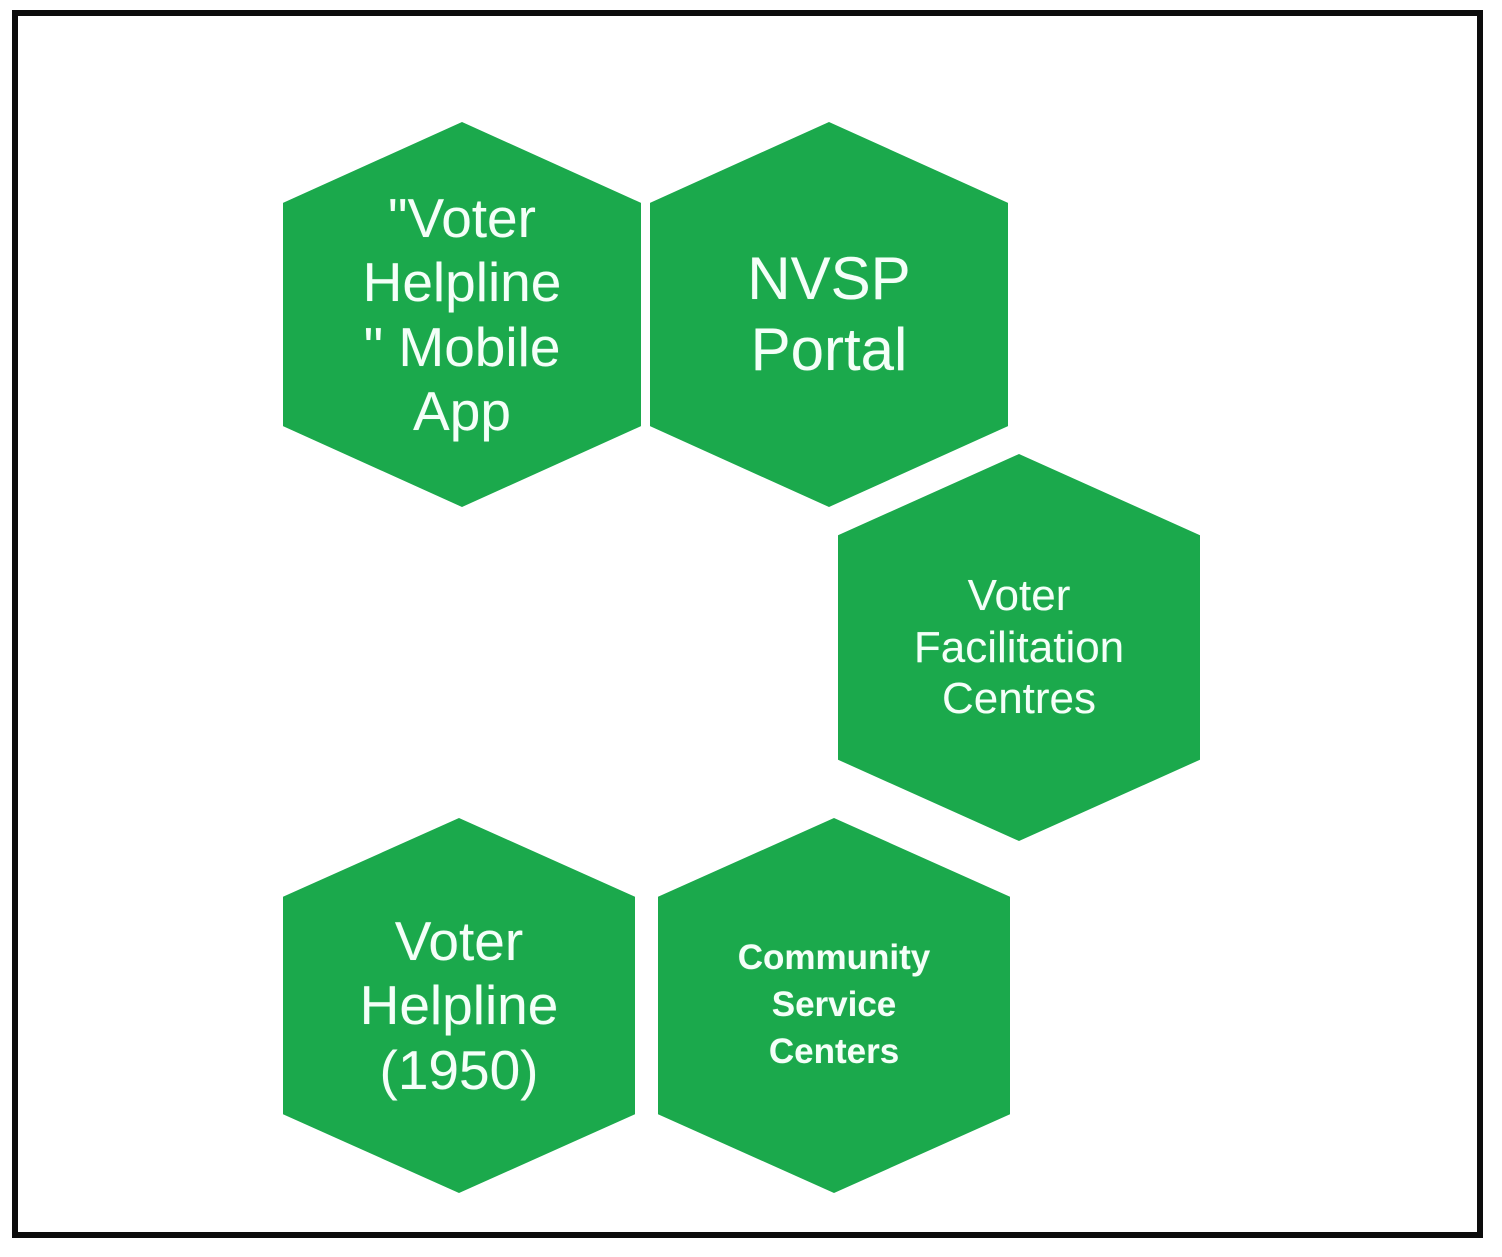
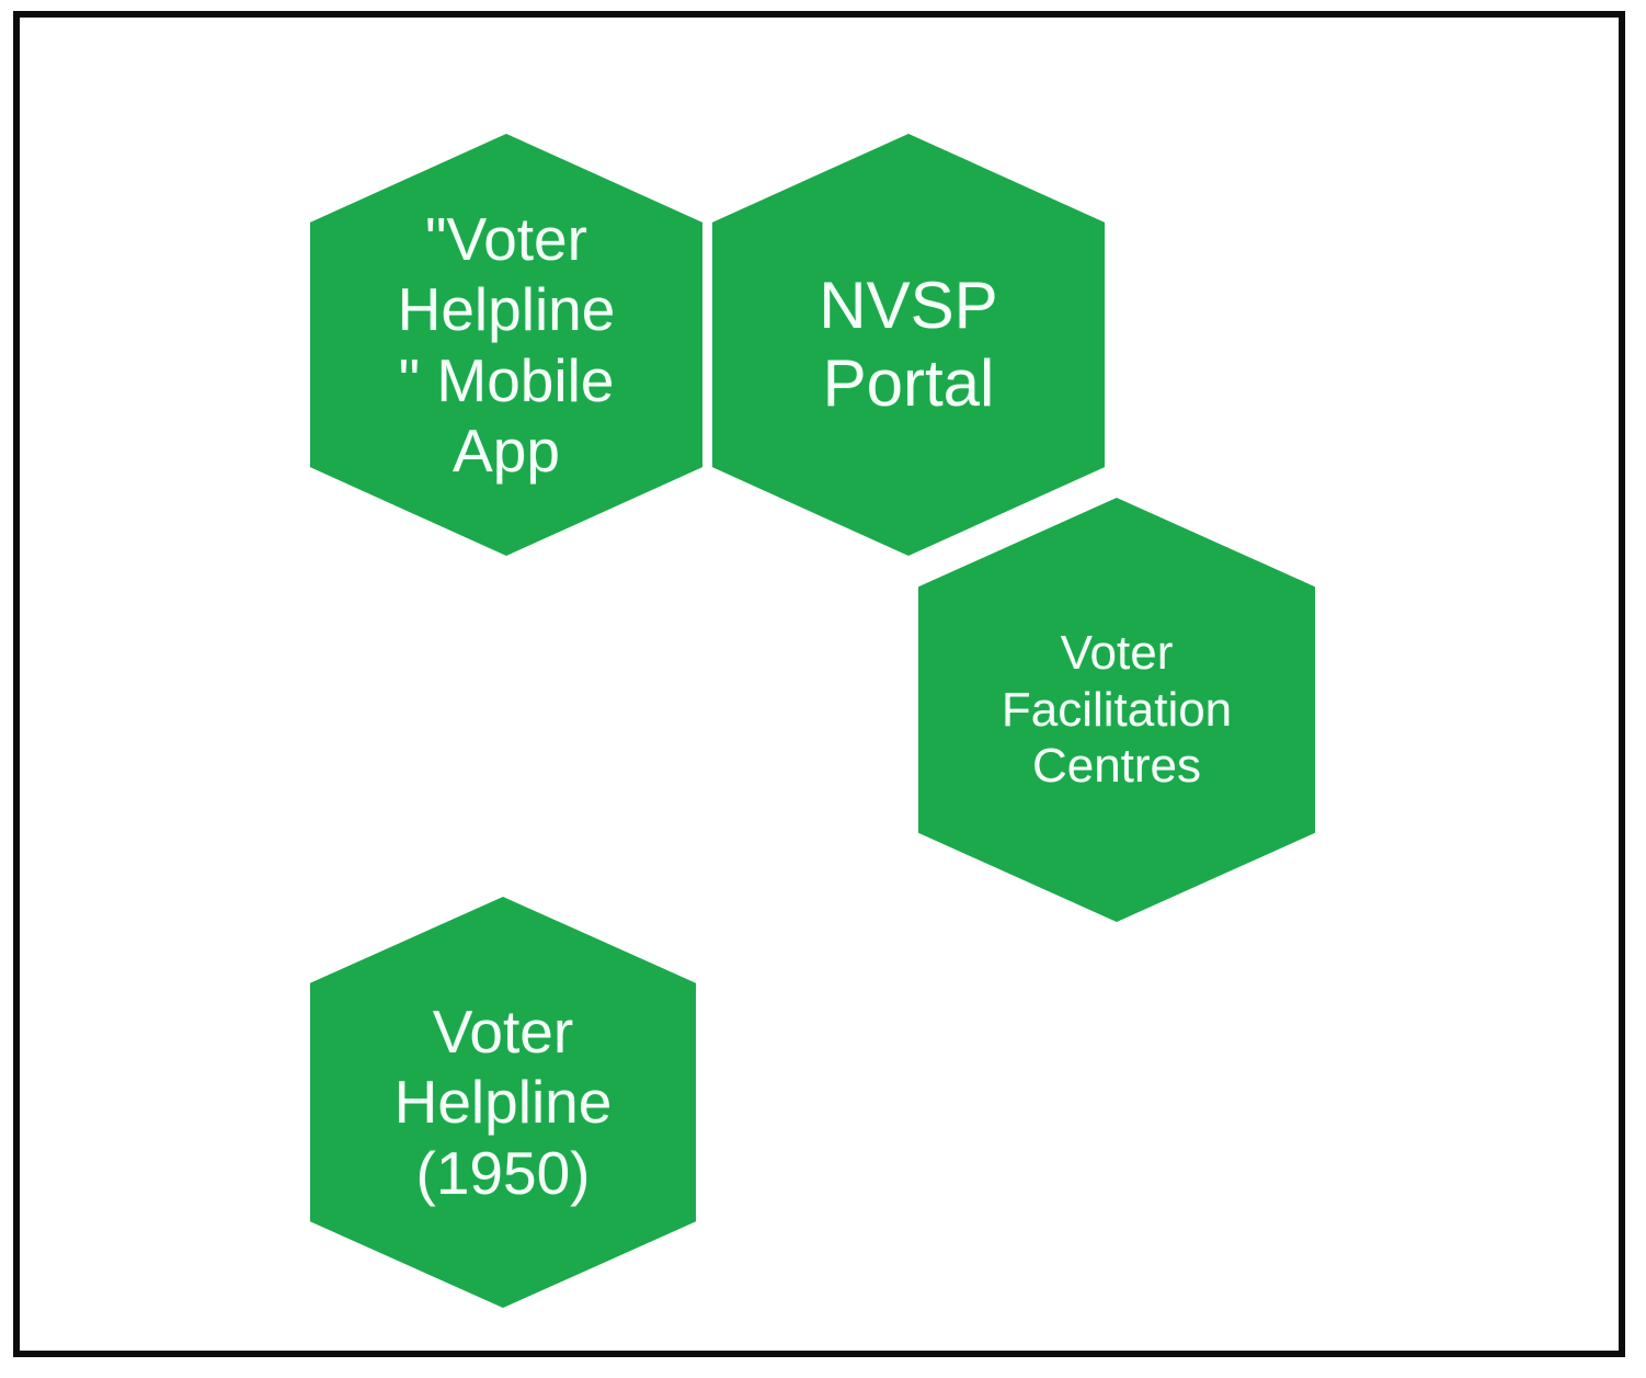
  "Voter
  Helpline
  " Mobile
  App
  NVSP
  Portal
  Voter
  Facilitation
  Centres
  Voter
  Helpline
  (1950)
- Community
- Service
- Centers
